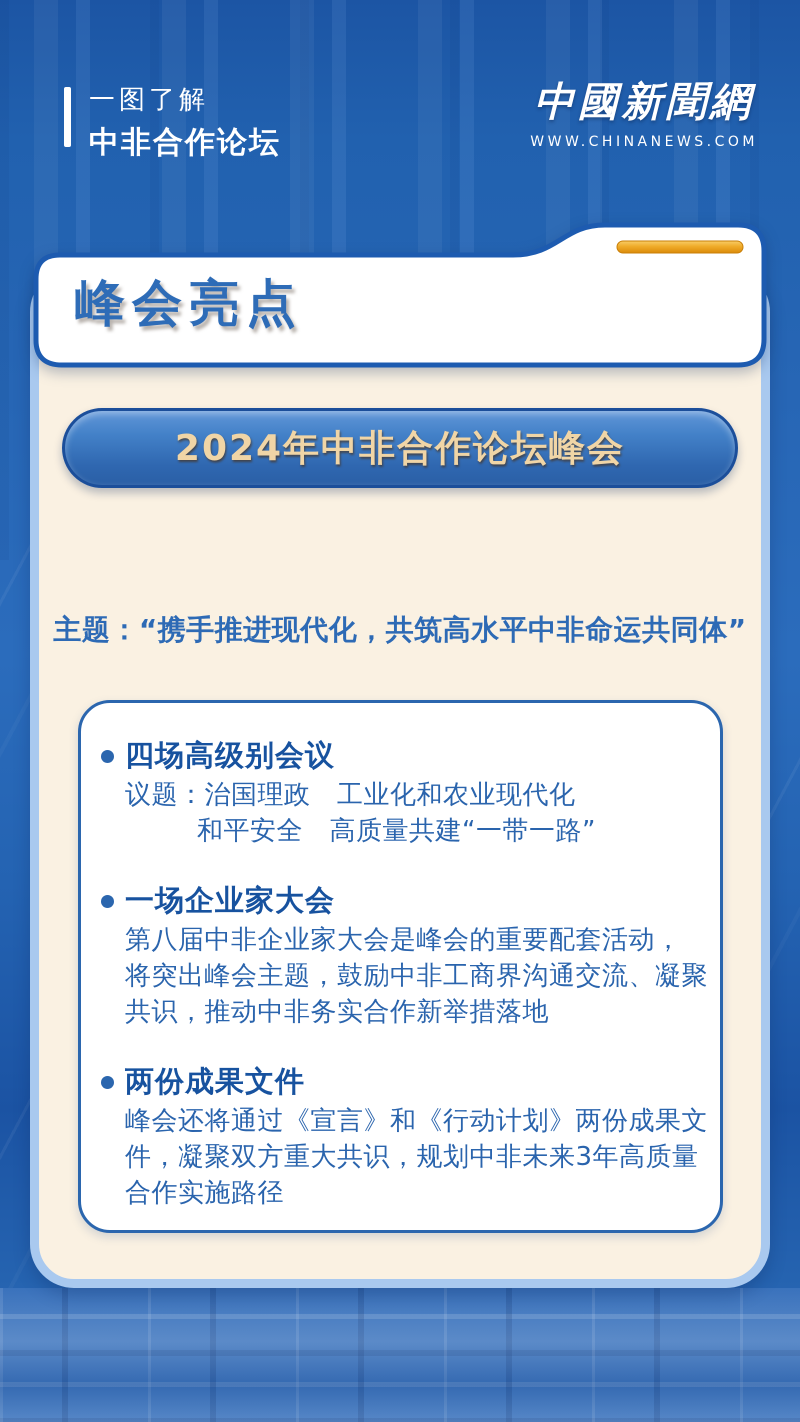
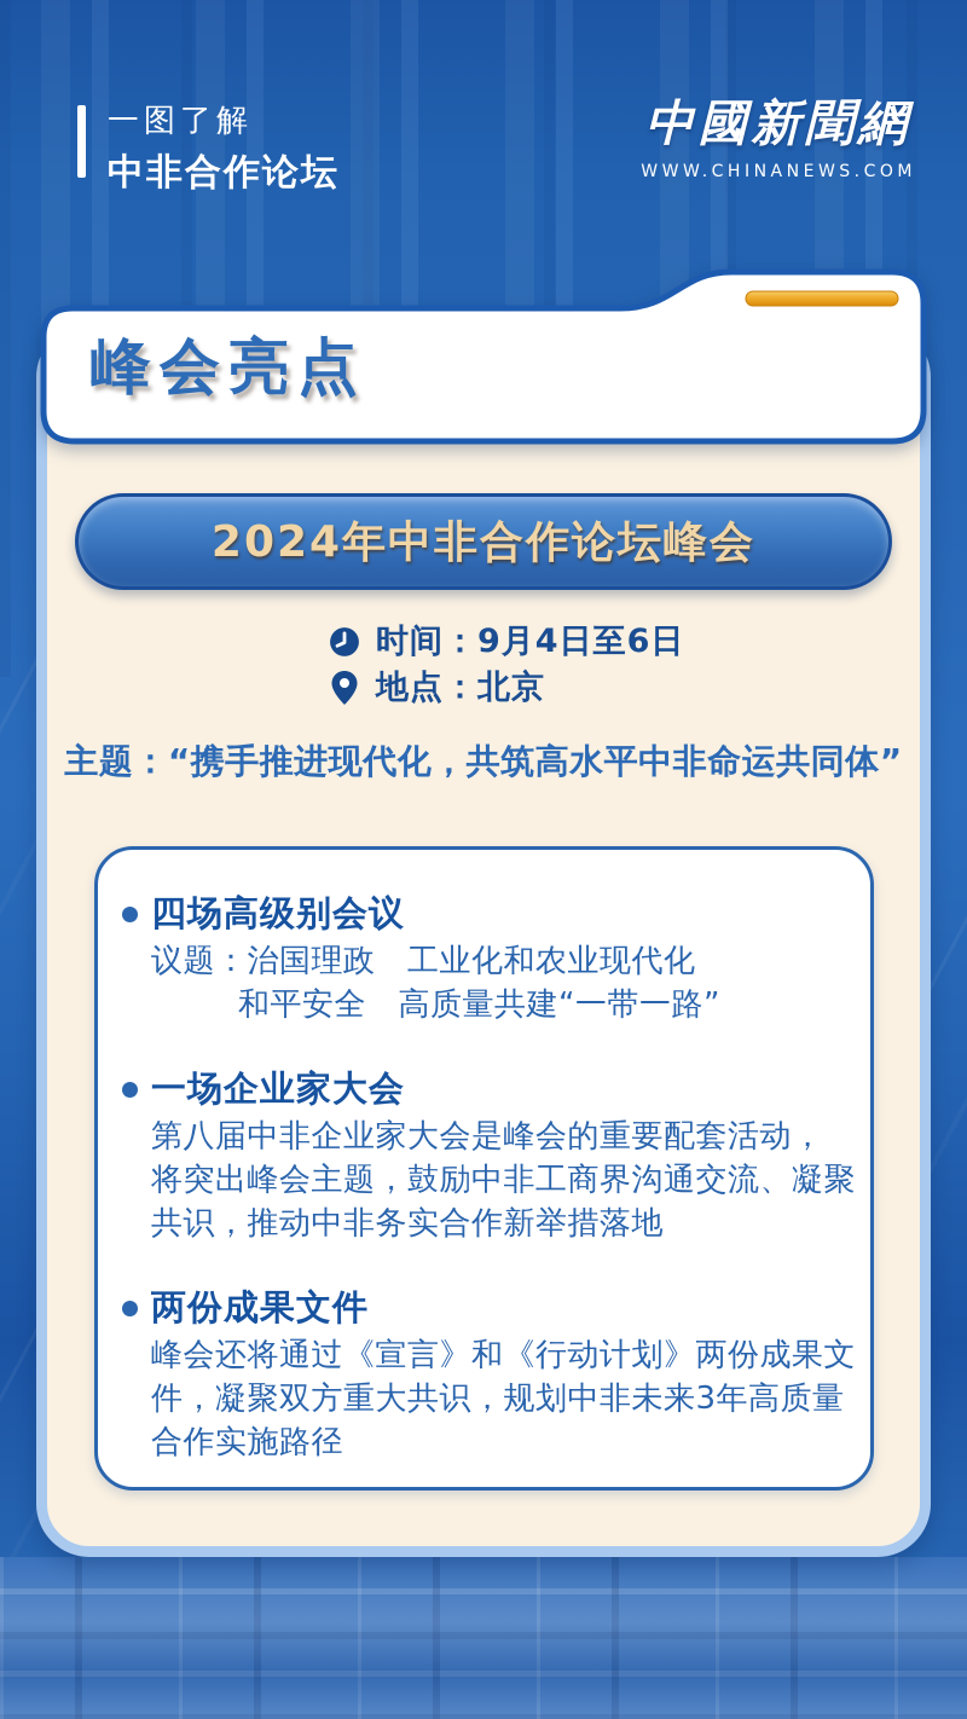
  一图了解
  中非合作论坛
  中國新聞網
  WWW.CHINANEWS.COM
  峰会亮点
  2024年中非合作论坛峰会
+ 时间：9月4日至6日
+ 地点：北京
  主题：“携手推进现代化，共筑高水平中非命运共同体”
  四场高级别会议
  议题：治国理政 工业化和农业现代化
  和平安全 高质量共建“一带一路”
  一场企业家大会
  第八届中非企业家大会是峰会的重要配套活动，
  将突出峰会主题，鼓励中非工商界沟通交流、凝聚
  共识，推动中非务实合作新举措落地
  两份成果文件
  峰会还将通过《宣言》和《行动计划》两份成果文
  件，凝聚双方重大共识，规划中非未来3年高质量
  合作实施路径
